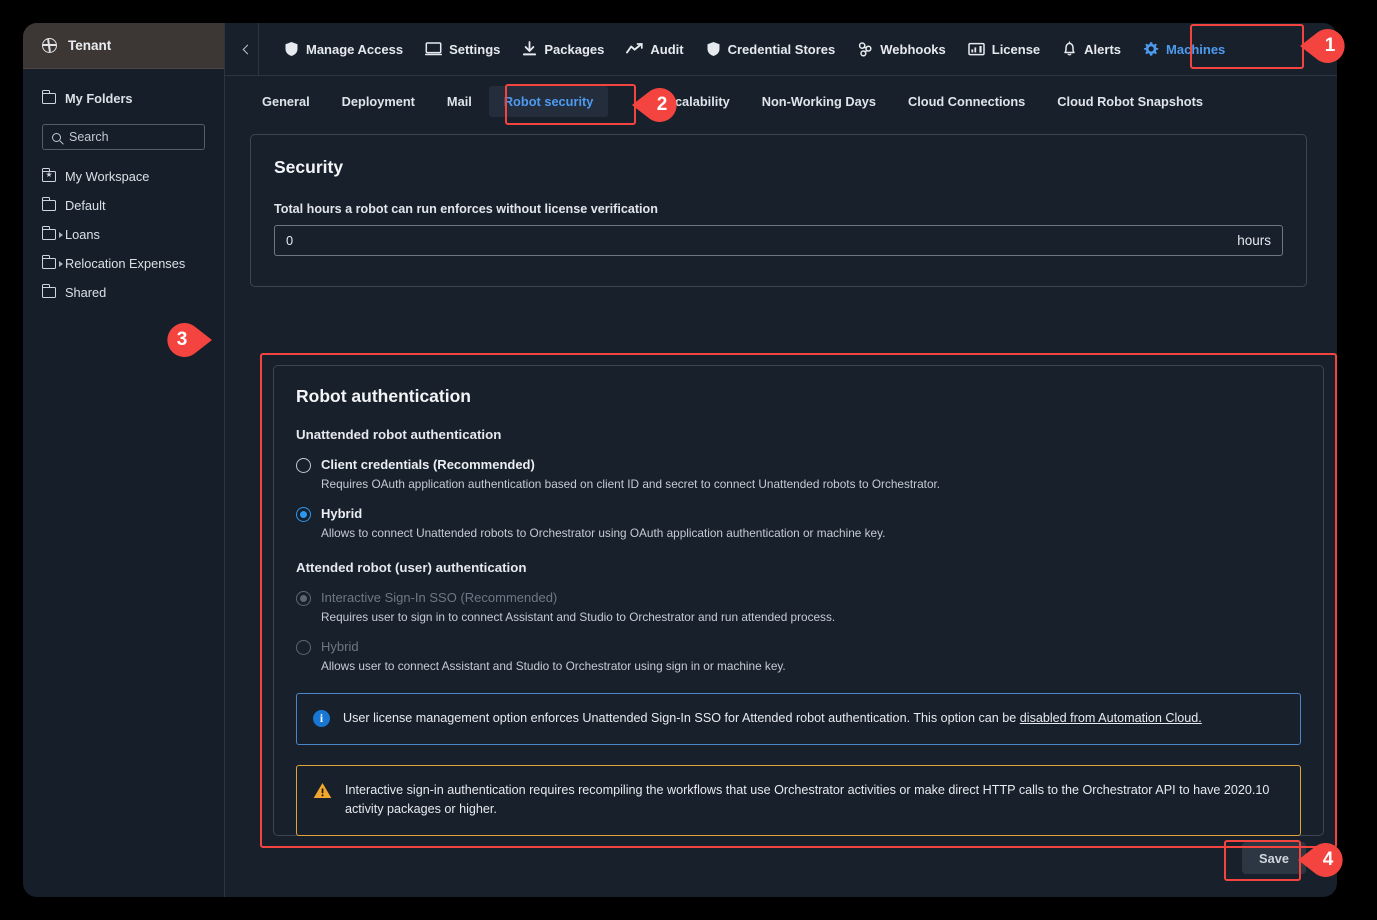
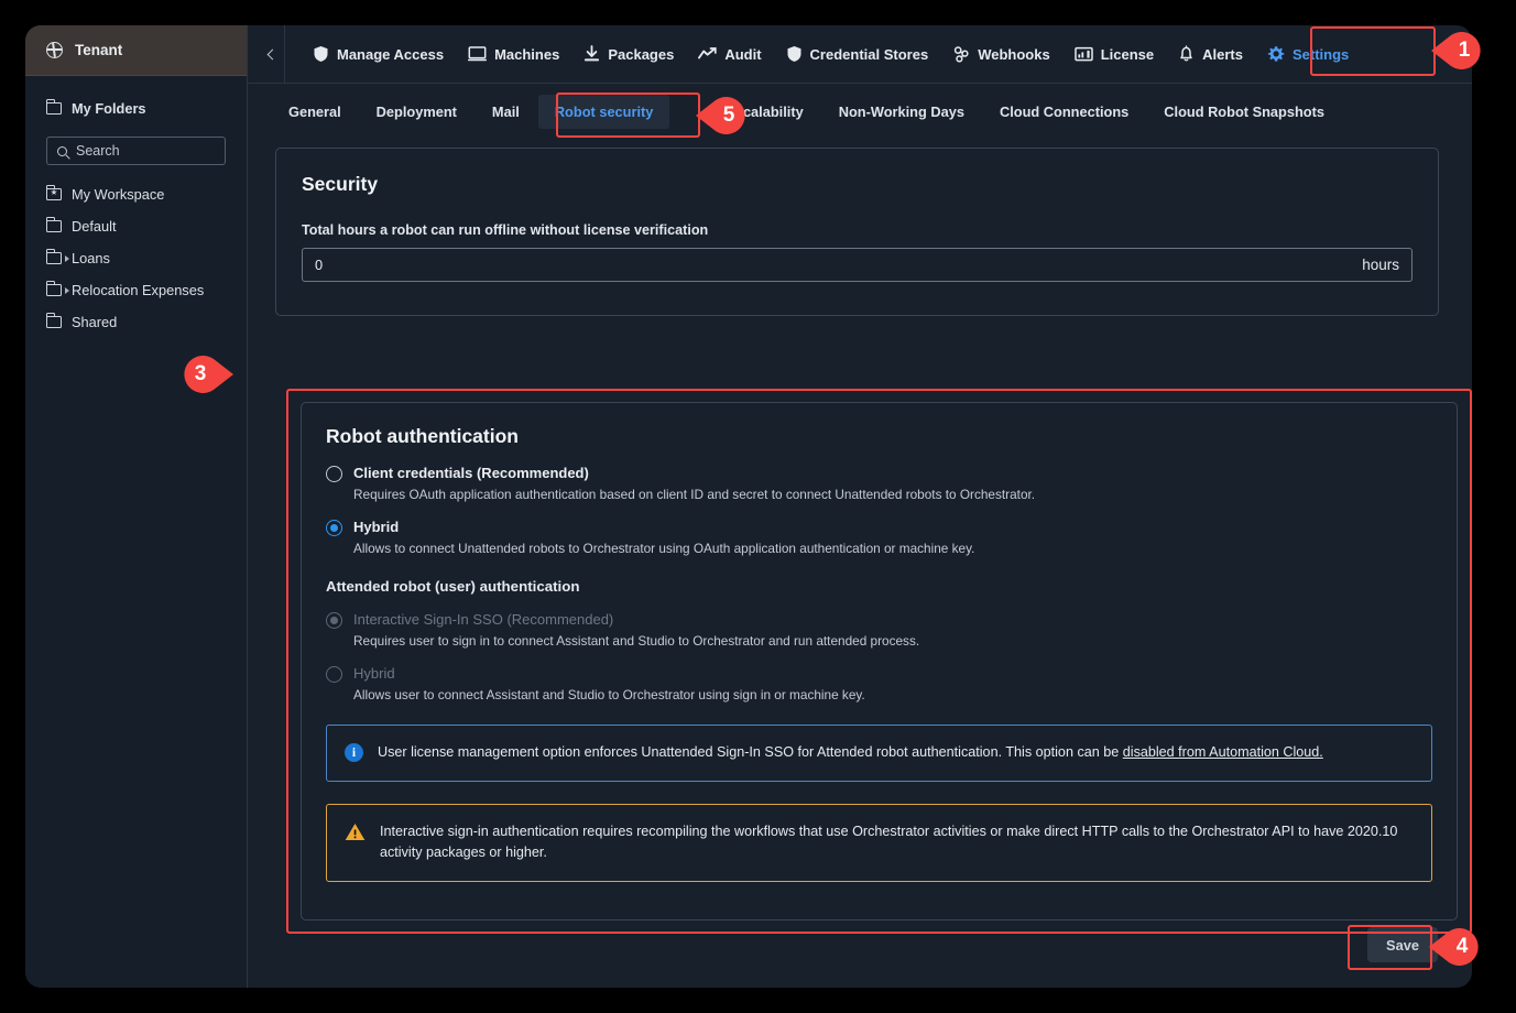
  Tenant
  My Folders
  Search
  My Workspace
  Default
  Loans
  Relocation Expenses
  Shared
  Manage Access
- Settings
+ Machines
  Packages
  Audit
  Credential Stores
  Webhooks
  License
  Alerts
- Machines
+ Settings
  General
  Deployment
  Mail
  Robot security
  calability
  Non-Working Days
  Cloud Connections
  Cloud Robot Snapshots
  Security
- Total hours a robot can run enforces without license verification
+ Total hours a robot can run offline without license verification
  0
  hours
  Save
  Robot authentication
- Unattended robot authentication
  Client credentials (Recommended)
  Requires OAuth application authentication based on client ID and secret to connect Unattended robots to Orchestrator.
  Hybrid
  Allows to connect Unattended robots to Orchestrator using OAuth application authentication or machine key.
  Attended robot (user) authentication
  Interactive Sign-In SSO (Recommended)
  Requires user to sign in to connect Assistant and Studio to Orchestrator and run attended process.
  Hybrid
  Allows user to connect Assistant and Studio to Orchestrator using sign in or machine key.
  i
  User license management option enforces Unattended Sign-In SSO for Attended robot authentication. This option can be disabled from Automation Cloud.
  Interactive sign-in authentication requires recompiling the workflows that use Orchestrator activities or make direct HTTP calls to the Orchestrator API to have 2020.10 activity packages or higher.
  1
- 2
+ 5
  3
  4
